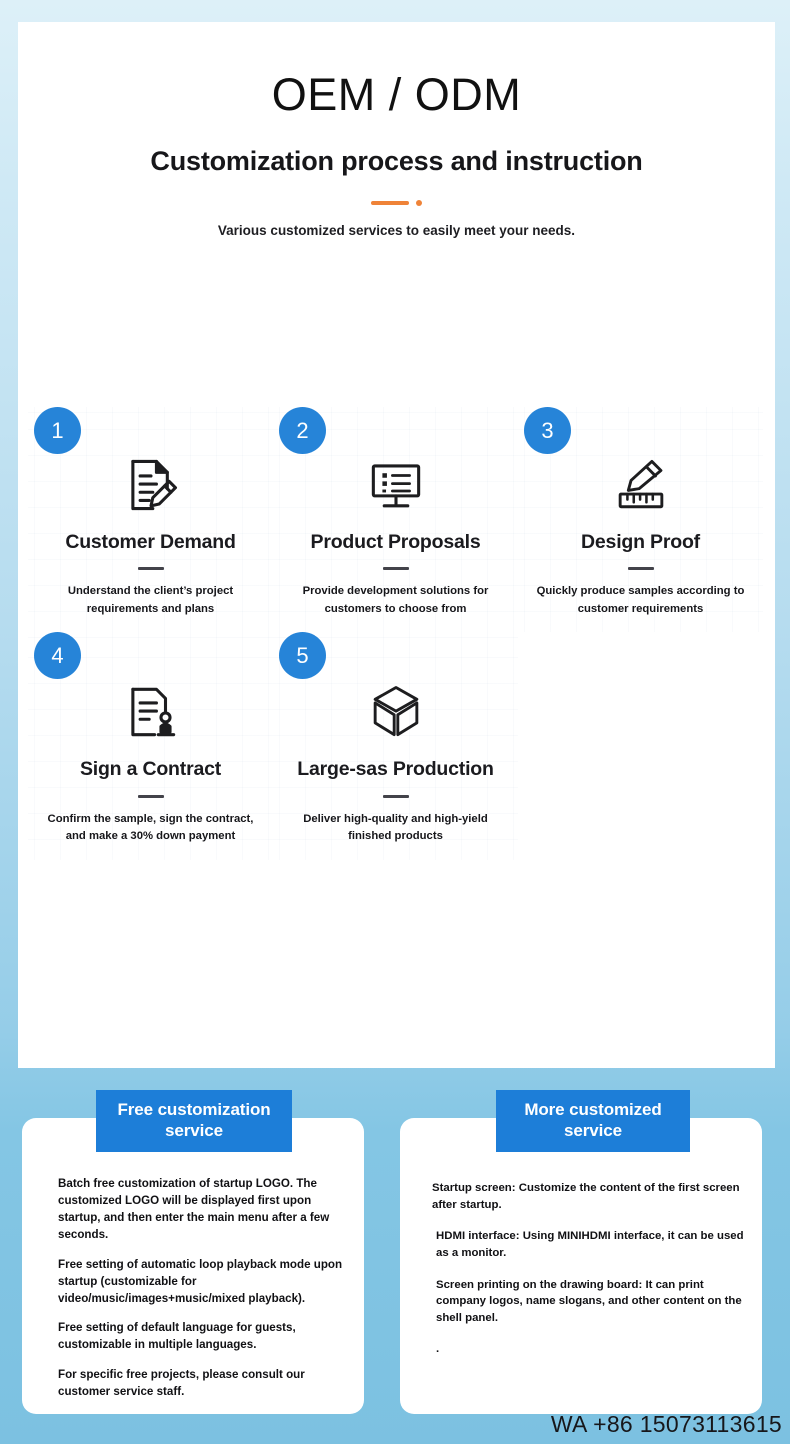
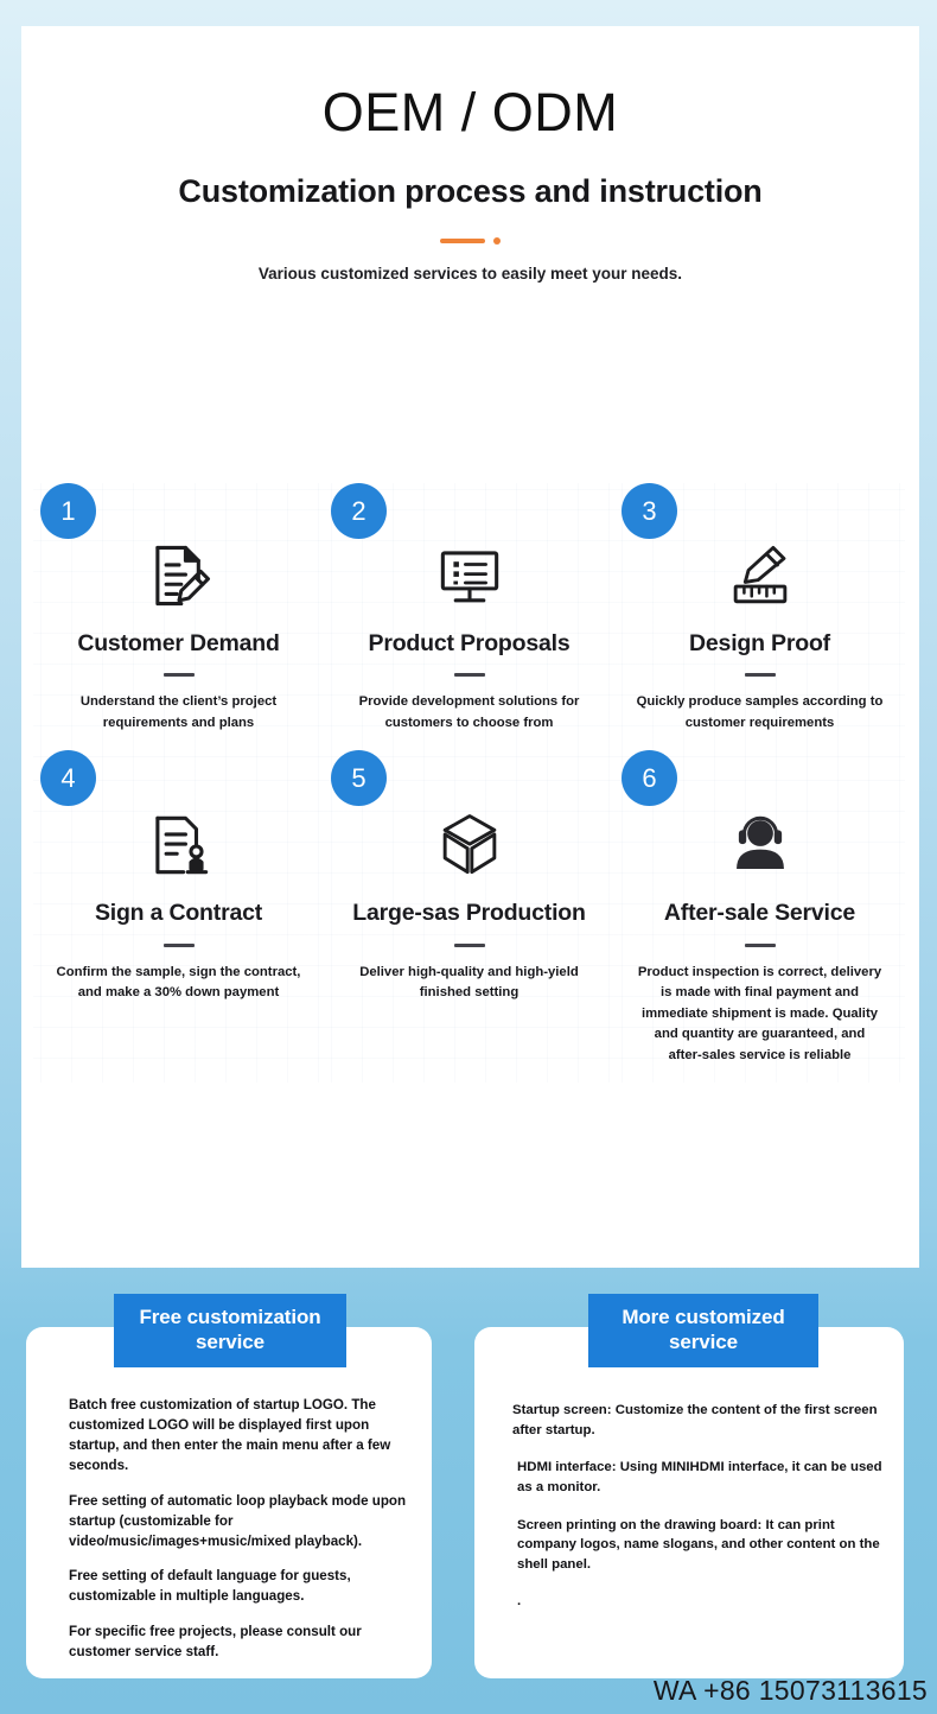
  OEM / ODM
  Customization process and instruction
  Various customized services to easily meet your needs.
  1
  Customer Demand
  Understand the client’s project requirements and plans
  2
  Product Proposals
  Provide development solutions for customers to choose from
  3
  Design Proof
  Quickly produce samples according to customer requirements
  4
  Sign a Contract
  Confirm the sample, sign the contract, and make a 30% down payment
  5
  Large-sas Production
- Deliver high-quality and high-yield finished products
+ Deliver high-quality and high-yield finished setting
+ 6
+ After-sale Service
+ Product inspection is correct, delivery is made with final payment and immediate shipment is made. Quality and quantity are guaranteed, and after-sales service is reliable
  Free customization service
  Batch free customization of startup LOGO. The customized LOGO will be displayed first upon startup, and then enter the main menu after a few seconds.
  Free setting of automatic loop playback mode upon startup (customizable for video/music/images+music/mixed playback).
  Free setting of default language for guests, customizable in multiple languages.
  For specific free projects, please consult our customer service staff.
  More customized service
  Startup screen: Customize the content of the first screen after startup.
  HDMI interface: Using MINIHDMI interface, it can be used as a monitor.
  Screen printing on the drawing board: It can print company logos, name slogans, and other content on the shell panel.
  .
  WA +86 15073113615
